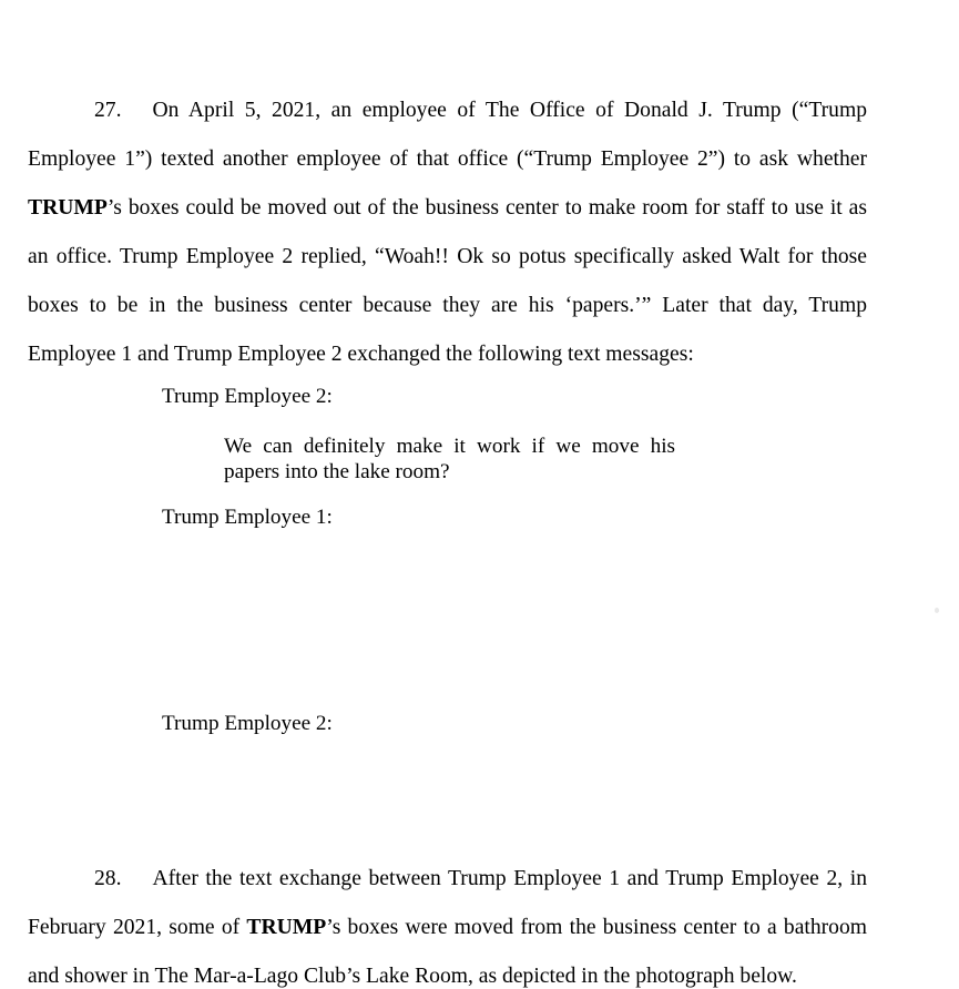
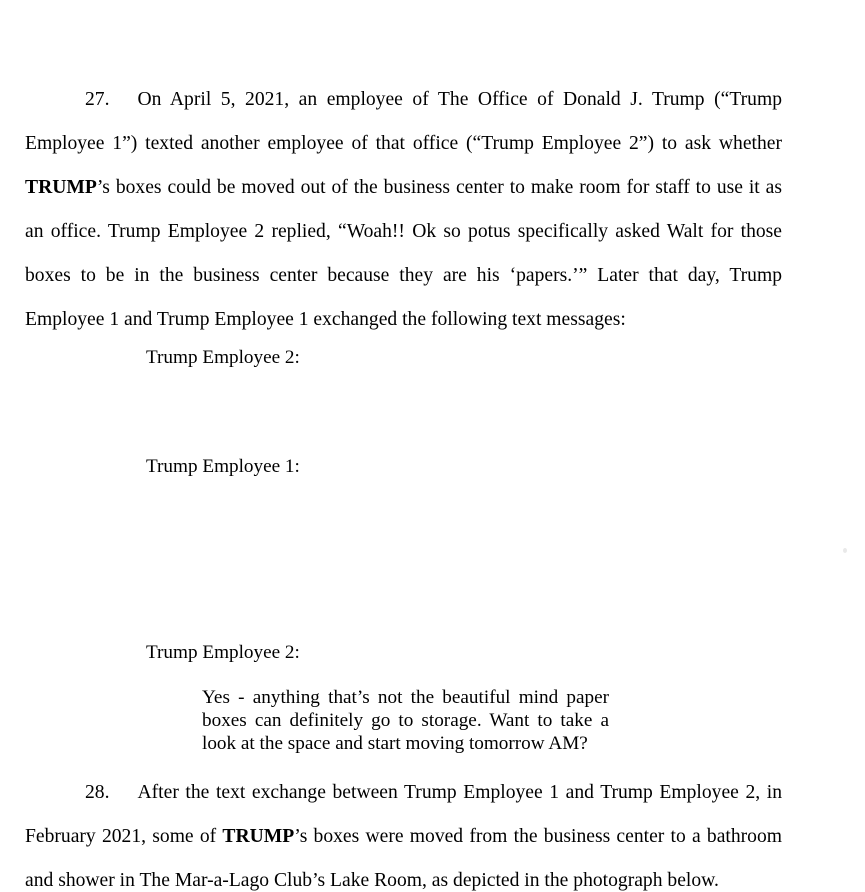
- 27. On April 5, 2021, an employee of The Office of Donald J. Trump (“Trump Employee 1”) texted another employee of that office (“Trump Employee 2”) to ask whether TRUMP’s boxes could be moved out of the business center to make room for staff to use it as an office. Trump Employee 2 replied, “Woah!! Ok so potus specifically asked Walt for those boxes to be in the business center because they are his ‘papers.’” Later that day, Trump Employee 1 and Trump Employee 2 exchanged the following text messages:
+ 27. On April 5, 2021, an employee of The Office of Donald J. Trump (“Trump Employee 1”) texted another employee of that office (“Trump Employee 2”) to ask whether TRUMP’s boxes could be moved out of the business center to make room for staff to use it as an office. Trump Employee 2 replied, “Woah!! Ok so potus specifically asked Walt for those boxes to be in the business center because they are his ‘papers.’” Later that day, Trump Employee 1 and Trump Employee 1 exchanged the following text messages:
  Trump Employee 2:
- We can definitely make it work if we move his papers into the lake room?
  Trump Employee 1:
  Trump Employee 2:
+ Yes - anything that’s not the beautiful mind paper boxes can definitely go to storage. Want to take a look at the space and start moving tomorrow AM?
  28. After the text exchange between Trump Employee 1 and Trump Employee 2, in February 2021, some of TRUMP’s boxes were moved from the business center to a bathroom and shower in The Mar-a-Lago Club’s Lake Room, as depicted in the photograph below.
